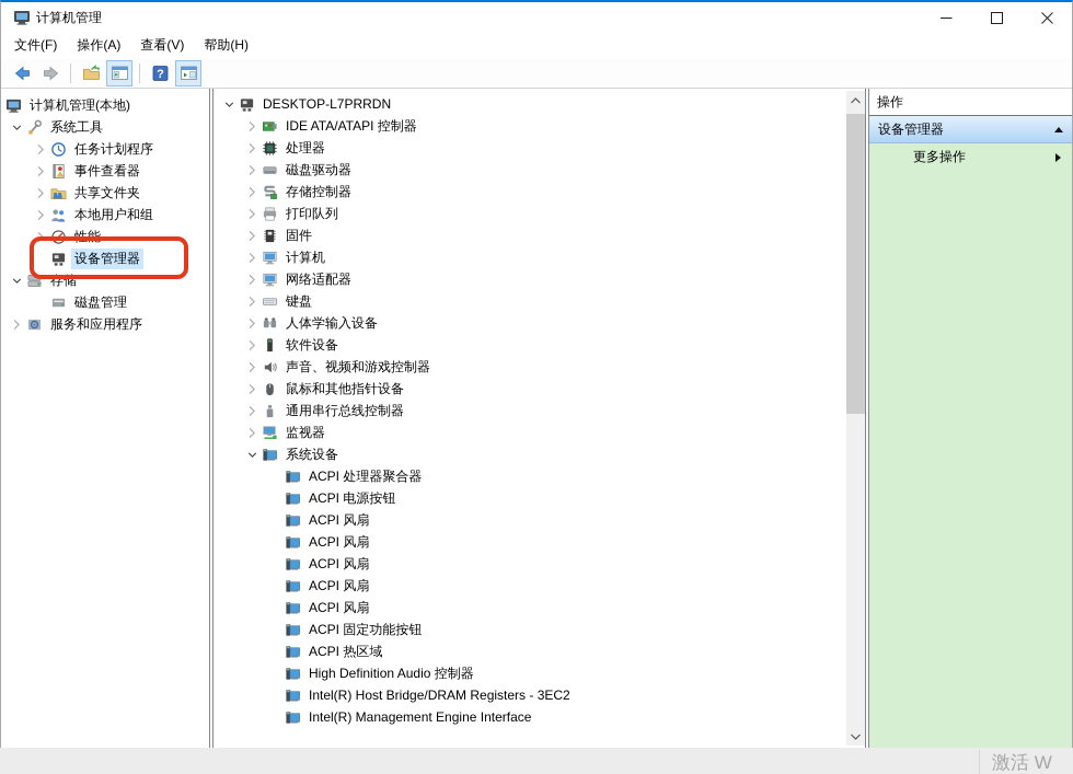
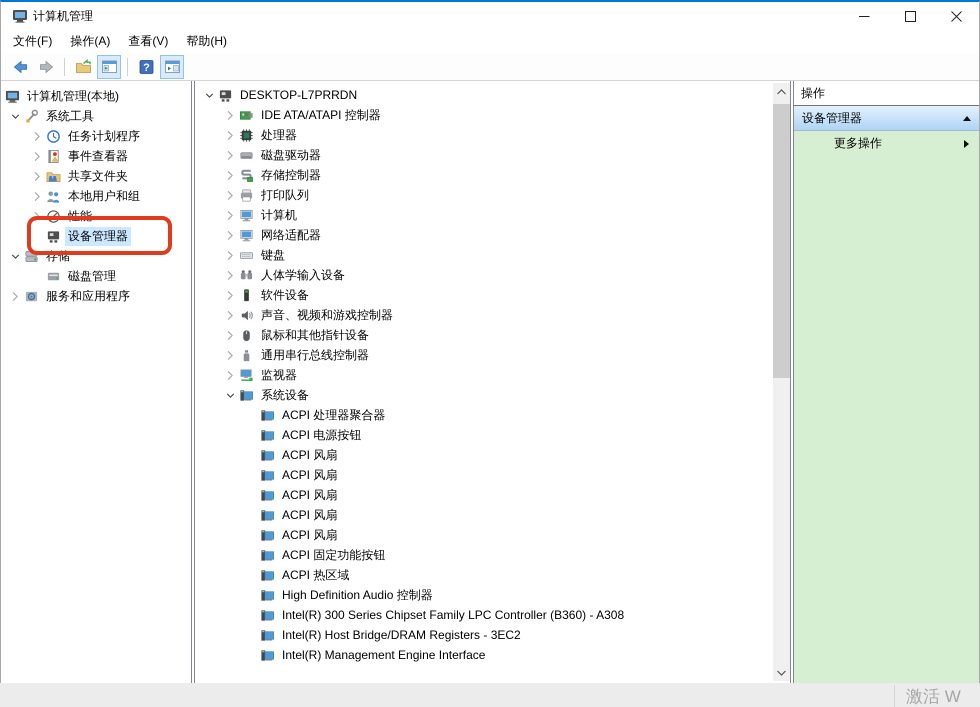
  计算机管理
  文件(F)
  操作(A)
  查看(V)
  帮助(H)
  ?
  计算机管理(本地)
  系统工具
  任务计划程序
  事件查看器
  共享文件夹
  本地用户和组
  性能
  设备管理器
  存储
  磁盘管理
  服务和应用程序
  DESKTOP-L7PRRDN
  IDE ATA/ATAPI 控制器
  处理器
  磁盘驱动器
  存储控制器
  打印队列
- 固件
  计算机
  网络适配器
  键盘
  人体学输入设备
  软件设备
  声音、视频和游戏控制器
  鼠标和其他指针设备
  通用串行总线控制器
  监视器
  系统设备
  ACPI 处理器聚合器
  ACPI 电源按钮
  ACPI 风扇
  ACPI 风扇
  ACPI 风扇
  ACPI 风扇
  ACPI 风扇
  ACPI 固定功能按钮
  ACPI 热区域
  High Definition Audio 控制器
+ Intel(R) 300 Series Chipset Family LPC Controller (B360) - A308
  Intel(R) Host Bridge/DRAM Registers - 3EC2
  Intel(R) Management Engine Interface
  操作
  设备管理器
  更多操作
  激活 W
